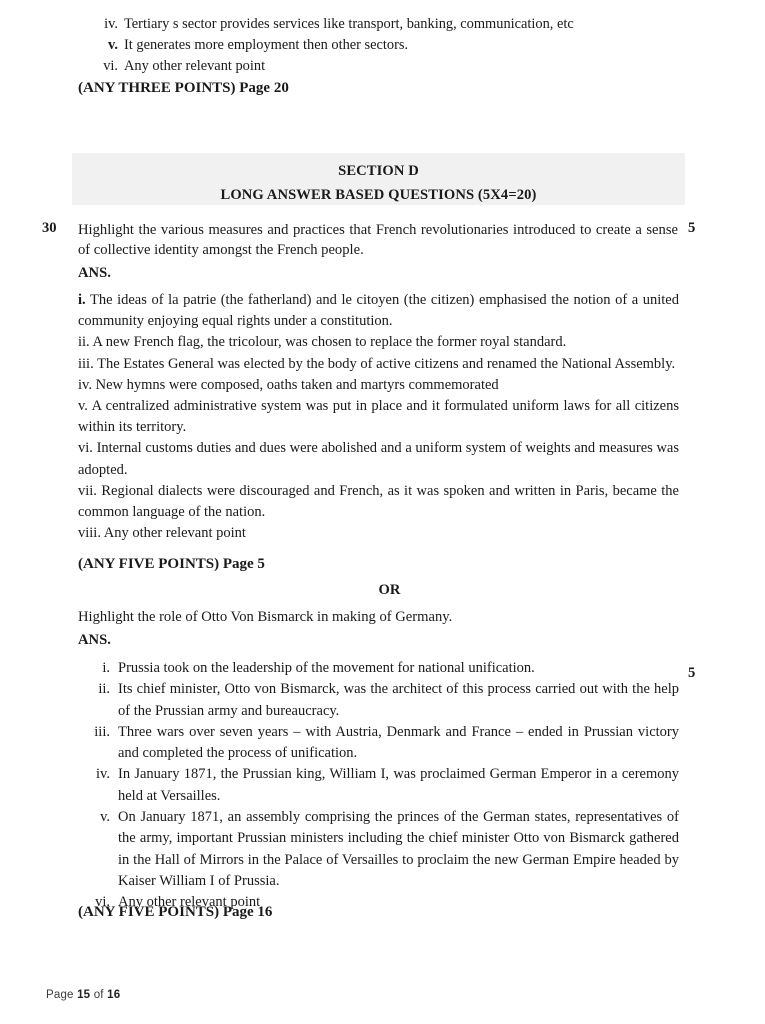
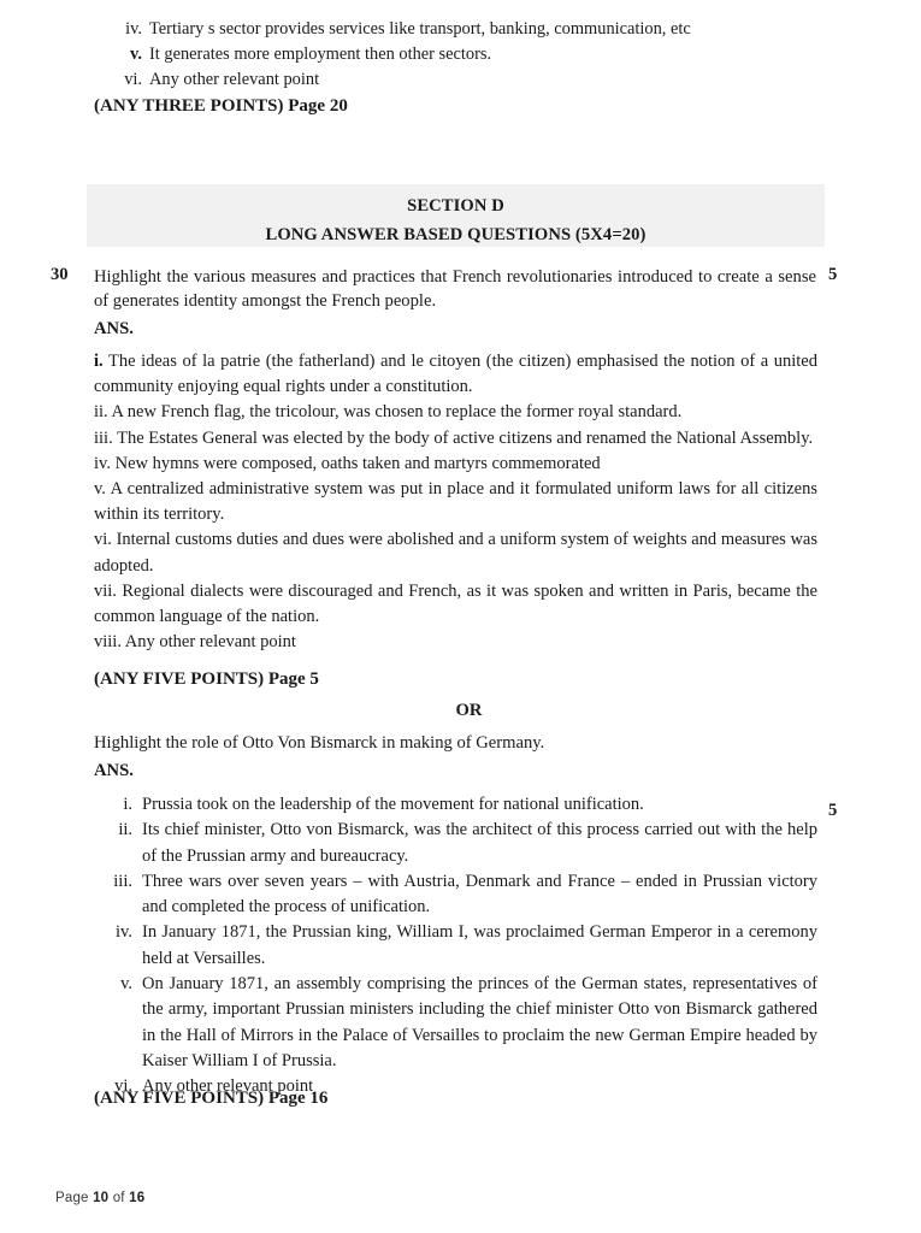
  iv.
  Tertiary s sector provides services like transport, banking, communication, etc
  v.
  It generates more employment then other sectors.
  vi.
  Any other relevant point
  (ANY THREE POINTS) Page 20
  SECTION D
  LONG ANSWER BASED QUESTIONS (5X4=20)
  30
  5
- Highlight the various measures and practices that French revolutionaries introduced to create a sense of collective identity amongst the French people.
+ Highlight the various measures and practices that French revolutionaries introduced to create a sense of generates identity amongst the French people.
  ANS.
  i. The ideas of la patrie (the fatherland) and le citoyen (the citizen) emphasised the notion of a united community enjoying equal rights under a constitution.
  ii. A new French flag, the tricolour, was chosen to replace the former royal standard.
  iii. The Estates General was elected by the body of active citizens and renamed the National Assembly.
  iv. New hymns were composed, oaths taken and martyrs commemorated
  v. A centralized administrative system was put in place and it formulated uniform laws for all citizens within its territory.
  vi. Internal customs duties and dues were abolished and a uniform system of weights and measures was adopted.
  vii. Regional dialects were discouraged and French, as it was spoken and written in Paris, became the common language of the nation.
  viii. Any other relevant point
  (ANY FIVE POINTS) Page 5
  OR
  Highlight the role of Otto Von Bismarck in making of Germany.
  ANS.
  5
  i.
  Prussia took on the leadership of the movement for national unification.
  ii.
  Its chief minister, Otto von Bismarck, was the architect of this process carried out with the help of the Prussian army and bureaucracy.
  iii.
  Three wars over seven years – with Austria, Denmark and France – ended in Prussian victory and completed the process of unification.
  iv.
  In January 1871, the Prussian king, William I, was proclaimed German Emperor in a ceremony held at Versailles.
  v.
  On January 1871, an assembly comprising the princes of the German states, representatives of the army, important Prussian ministers including the chief minister Otto von Bismarck gathered in the Hall of Mirrors in the Palace of Versailles to proclaim the new German Empire headed by Kaiser William I of Prussia.
  vi.
  Any other relevant point
  (ANY FIVE POINTS) Page 16
- Page 15 of 16
+ Page 10 of 16
